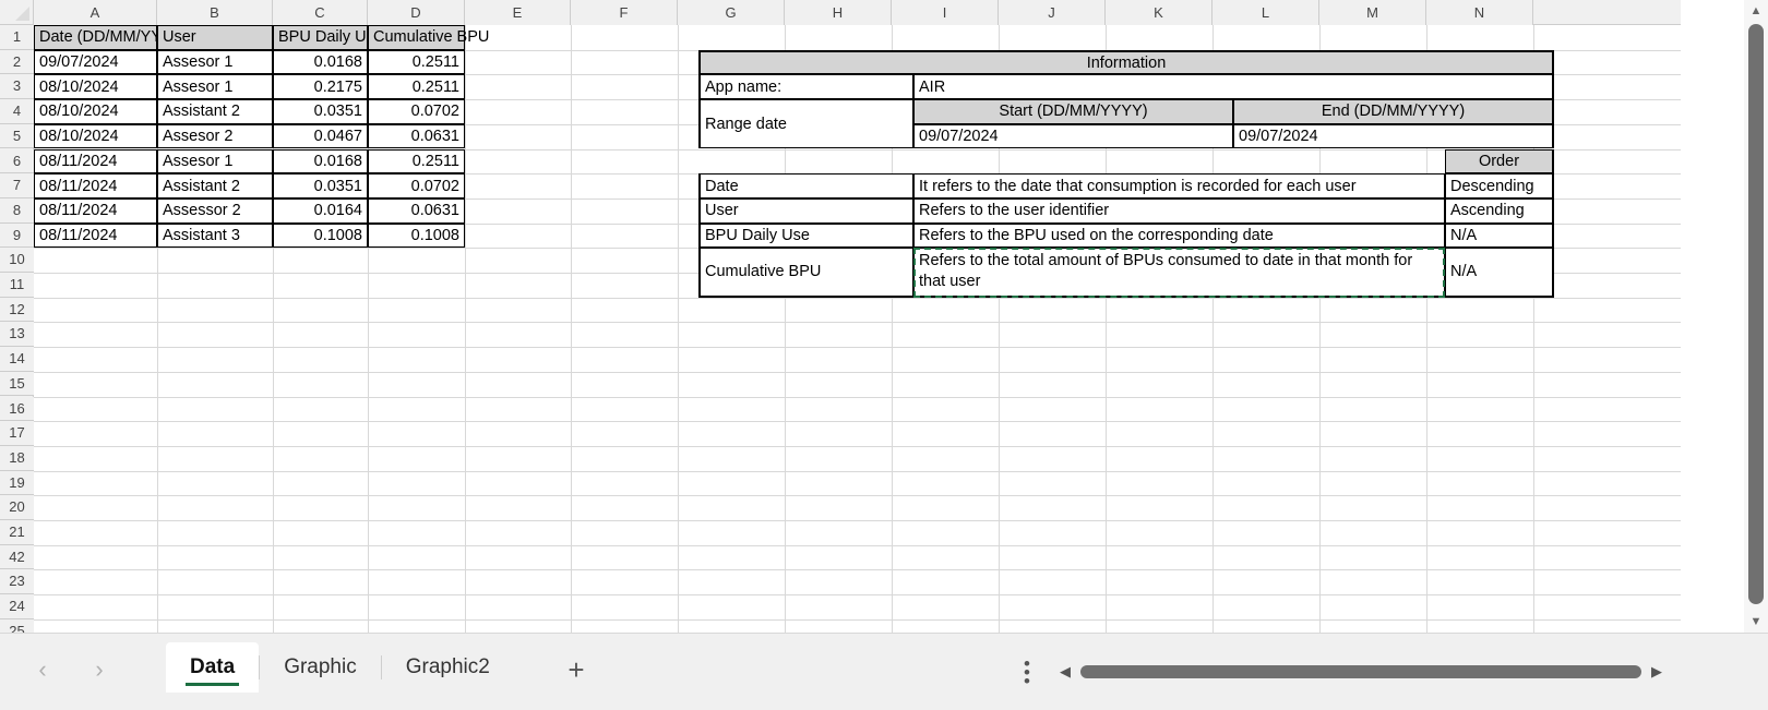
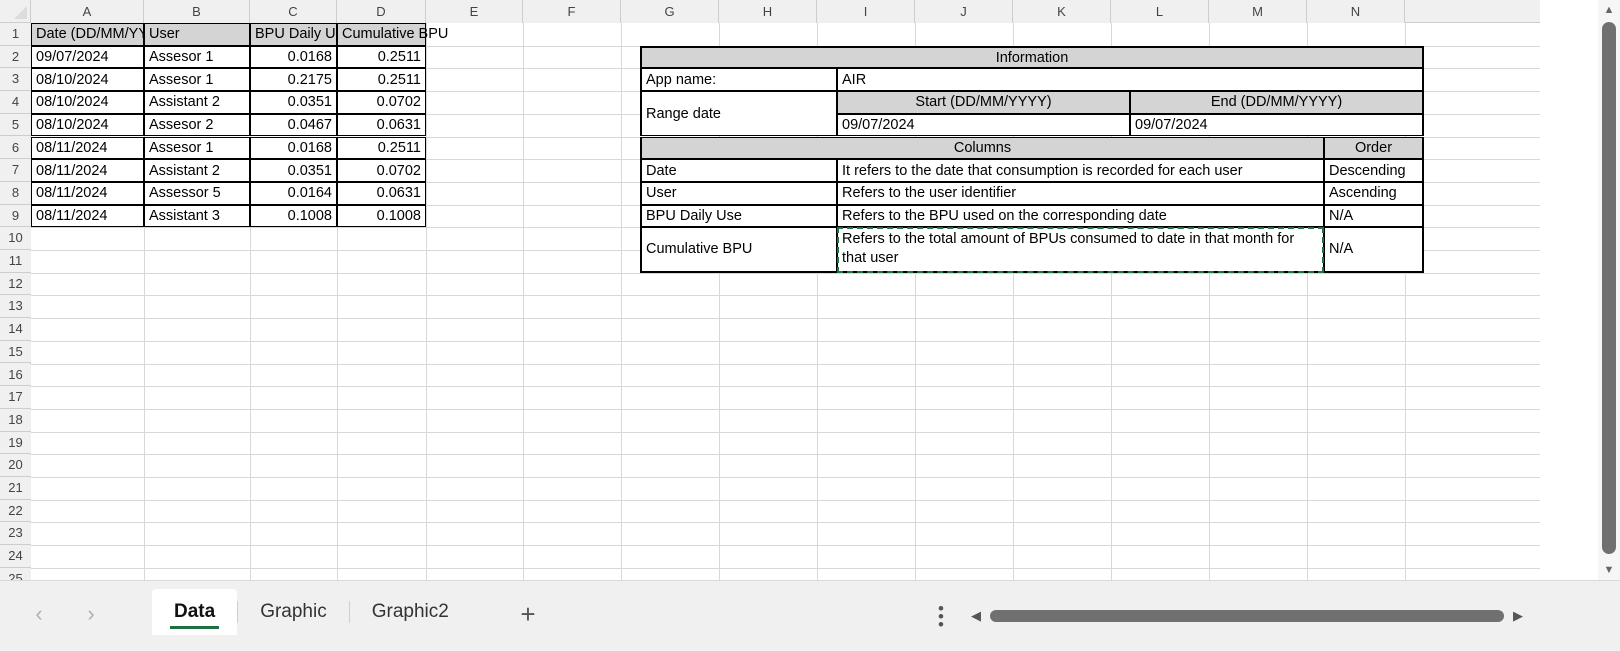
  A
  B
  C
  D
  E
  F
  G
  H
  I
  J
  K
  L
  M
  N
  1
  2
  3
  4
  5
  6
  7
  8
  9
  10
  11
  12
  13
  14
  15
  16
  17
  18
  19
  20
  21
- 42
+ 22
  23
  24
  25
  Date (DD/MM/Y
  User
  BPU Daily U
  Cumulative BPU
  09/07/2024
  Assesor 1
  0.0168
  0.2511
  08/10/2024
  Assesor 1
  0.2175
  0.2511
  08/10/2024
  Assistant 2
  0.0351
  0.0702
  08/10/2024
  Assesor 2
  0.0467
  0.0631
  08/11/2024
  Assesor 1
  0.0168
  0.2511
  08/11/2024
  Assistant 2
  0.0351
  0.0702
  08/11/2024
- Assessor 2
+ Assessor 5
  0.0164
  0.0631
  08/11/2024
  Assistant 3
  0.1008
  0.1008
  Information
  App name:
  AIR
  Range date
  Start (DD/MM/YYYY)
  End (DD/MM/YYYY)
  09/07/2024
  09/07/2024
+ Columns
  Order
  Date
  It refers to the date that consumption is recorded for each user
  Descending
  User
  Refers to the user identifier
  Ascending
  BPU Daily Use
  Refers to the BPU used on the corresponding date
  N/A
  Cumulative BPU
  Refers to the total amount of BPUs consumed to date in that month for that user
  N/A
  ▲
  ▼
  ‹
  ›
  Data
  Graphic
  Graphic2
  +
  •
  •
  •
  ◀
  ▶
